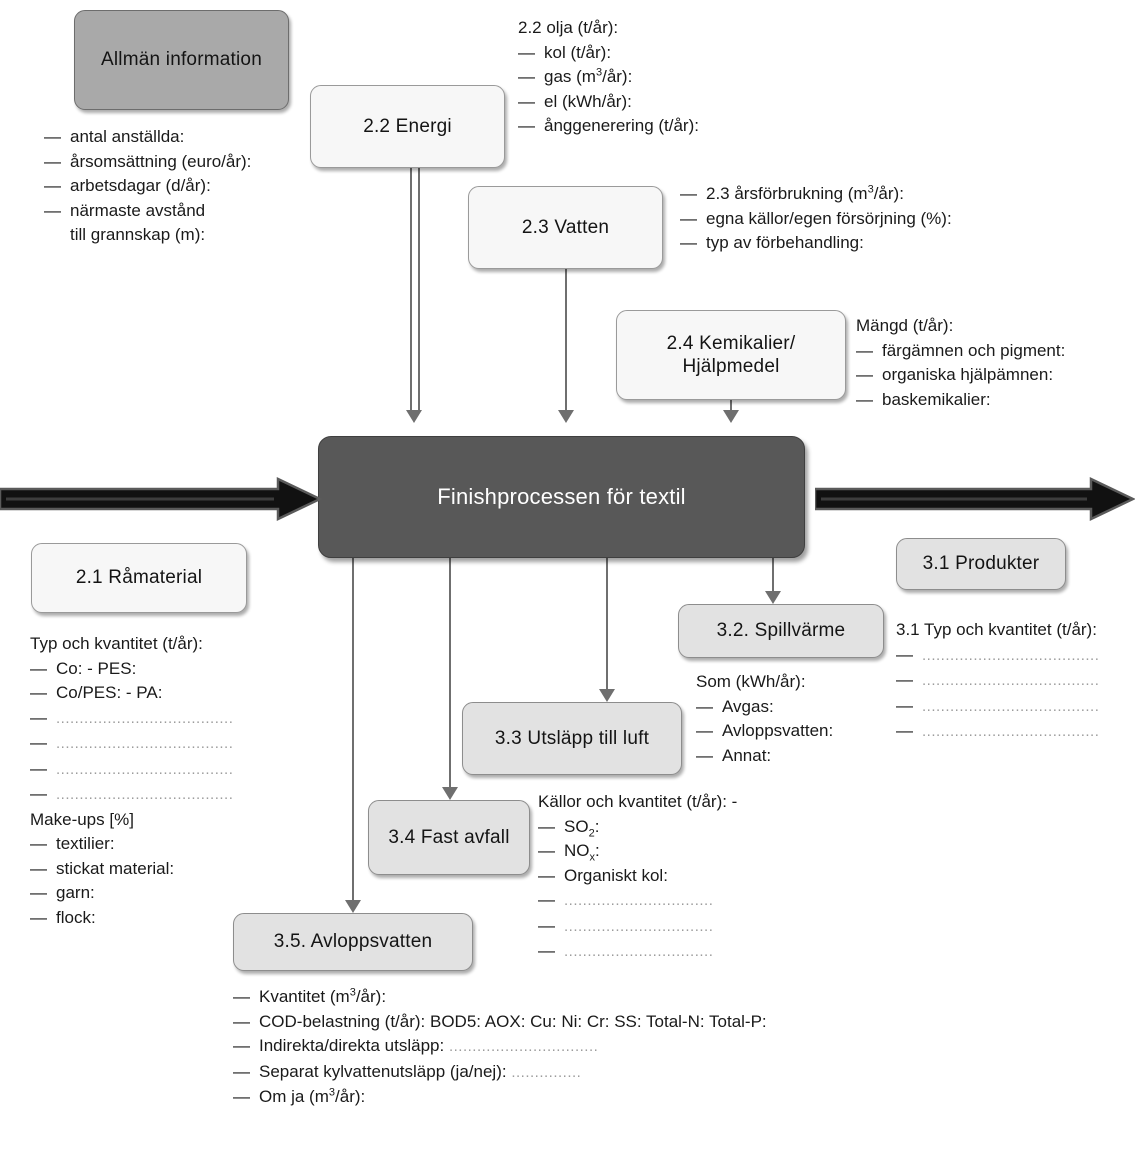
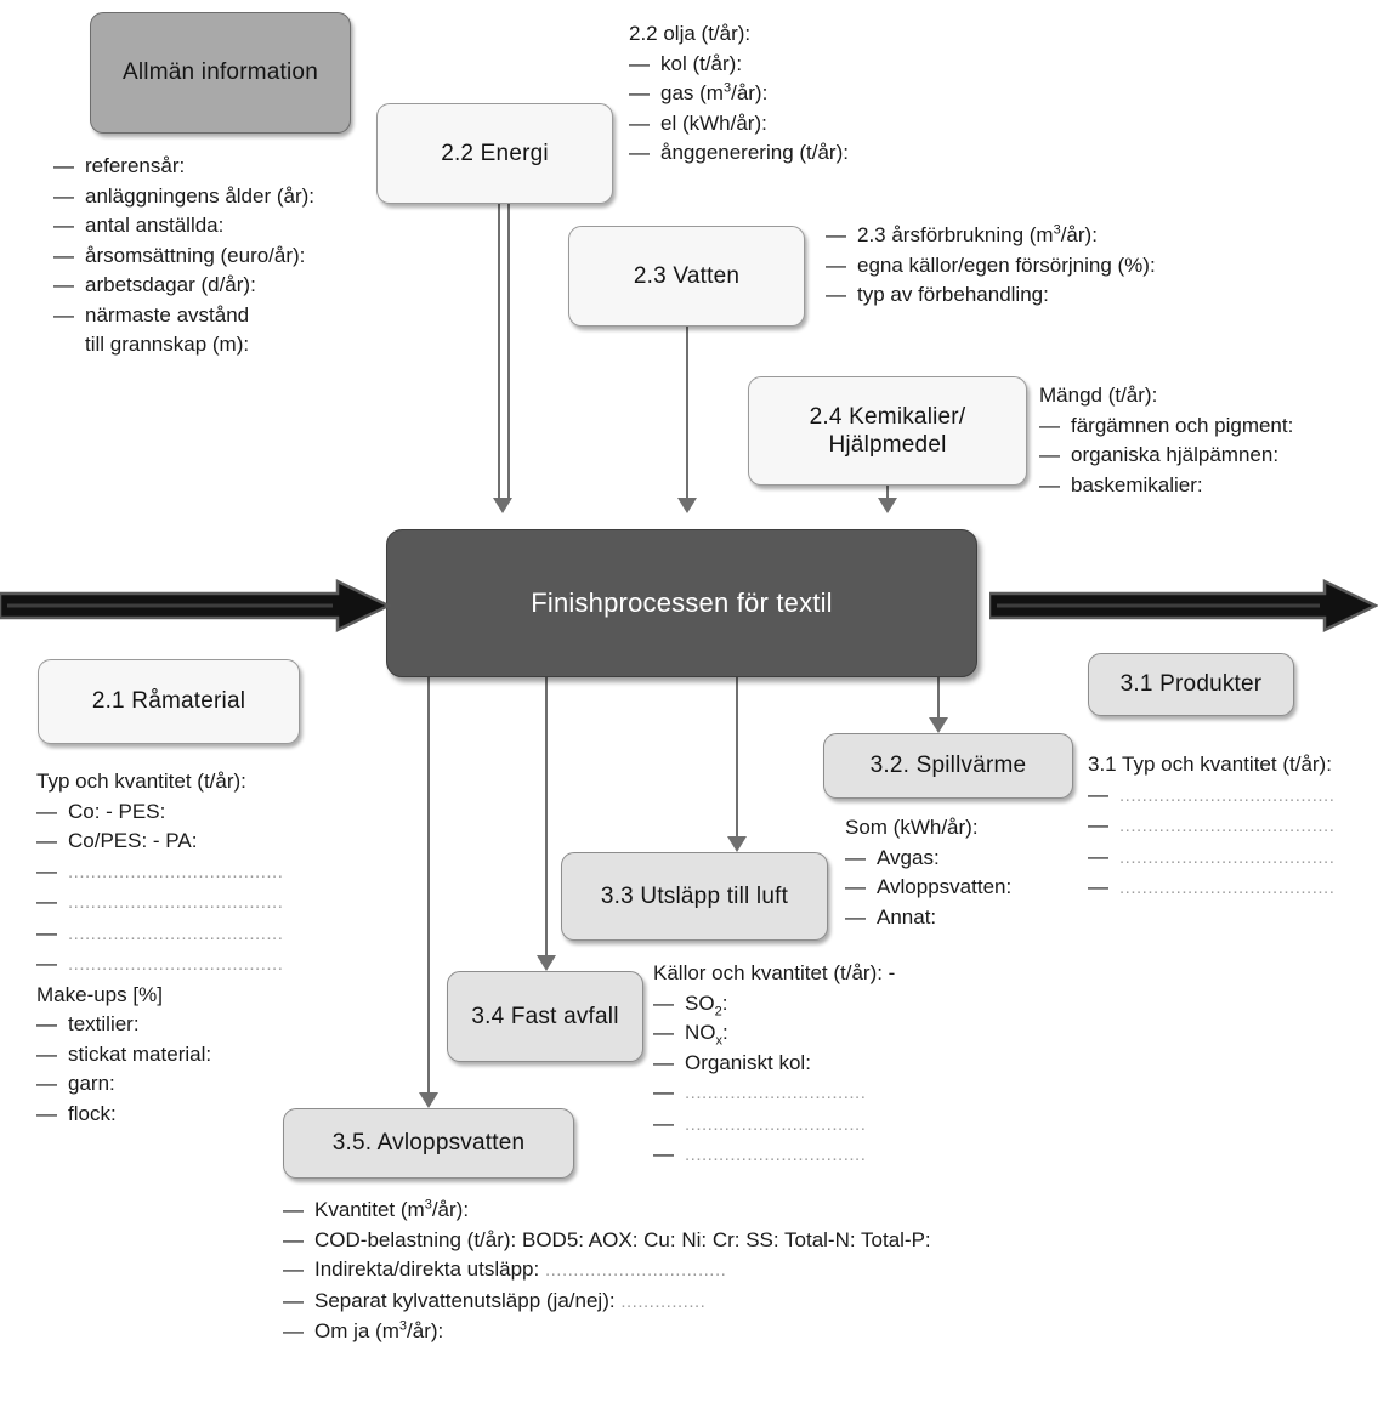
  Allmän information
  2.2 Energi
  2.3 Vatten
  2.4 Kemikalier/
  Hjälpmedel
  Finishprocessen för textil
  2.1 Råmaterial
  3.1 Produkter
  3.2. Spillvärme
  3.3 Utsläpp till luft
  3.4 Fast avfall
  3.5. Avloppsvatten
+ referensår:
+ anläggningens ålder (år):
  antal anställda:
  årsomsättning (euro/år):
  arbetsdagar (d/år):
  närmaste avstånd
  till grannskap (m):
  2.2 olja (t/år):
  kol (t/år):
  gas (m3/år):
  el (kWh/år):
  ånggenerering (t/år):
  2.3 årsförbrukning (m3/år):
  egna källor/egen försörjning (%):
  typ av förbehandling:
  Mängd (t/år):
  färgämnen och pigment:
  organiska hjälpämnen:
  baskemikalier:
  Typ och kvantitet (t/år):
  Co: - PES:
  Co/PES: - PA:
  ......................................
  ......................................
  ......................................
  ......................................
  Make-ups [%]
  textilier:
  stickat material:
  garn:
  flock:
  3.1 Typ och kvantitet (t/år):
  ......................................
  ......................................
  ......................................
  ......................................
  Som (kWh/år):
  Avgas:
  Avloppsvatten:
  Annat:
  Källor och kvantitet (t/år): -
  SO2:
  NOx:
  Organiskt kol:
  ................................
  ................................
  ................................
  Kvantitet (m3/år):
  COD-belastning (t/år): BOD5: AOX: Cu: Ni: Cr: SS: Total-N: Total-P:
  Indirekta/direkta utsläpp: ................................
  Separat kylvattenutsläpp (ja/nej): ...............
  Om ja (m3/år):
